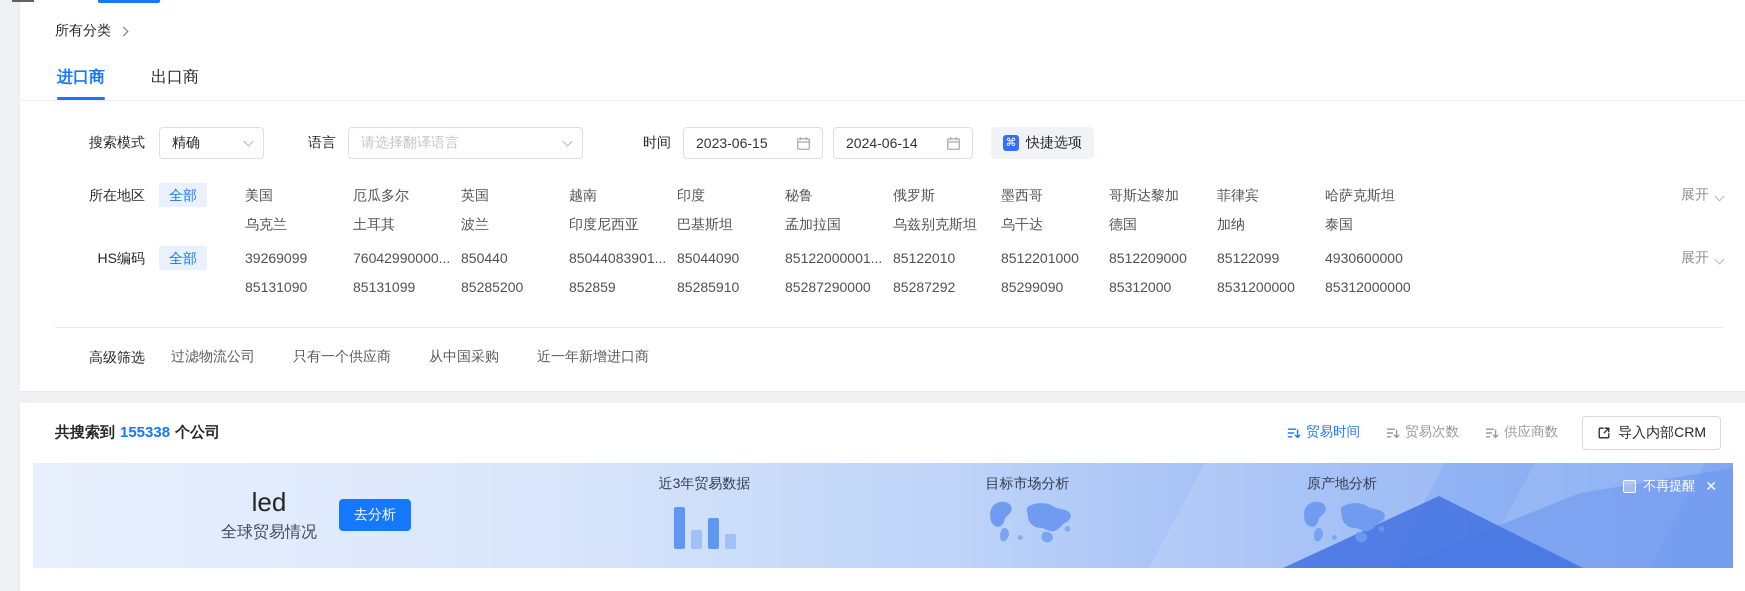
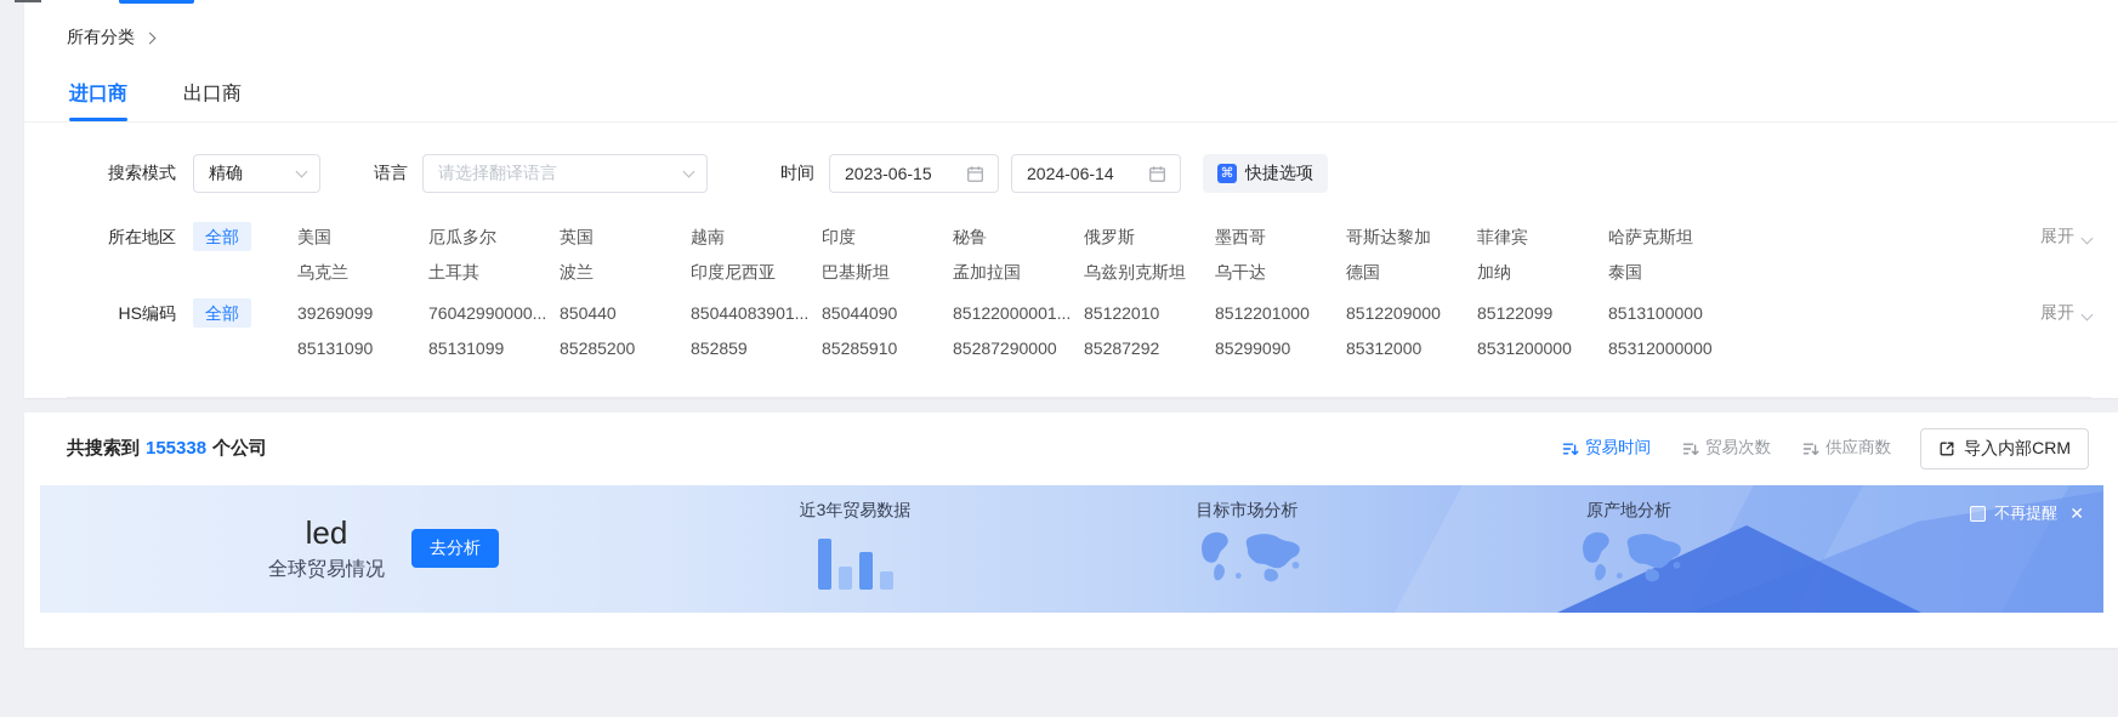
  所有分类
  进口商
  出口商
  搜索模式
  精确
  语言
  请选择翻译语言
  时间
  2023-06-15
  2024-06-14
  ⌘
  快捷选项
  所在地区
  全部
  美国
  厄瓜多尔
  英国
  越南
  印度
  秘鲁
  俄罗斯
  墨西哥
  哥斯达黎加
  菲律宾
  哈萨克斯坦
  乌克兰
  土耳其
  波兰
  印度尼西亚
  巴基斯坦
  孟加拉国
  乌兹别克斯坦
  乌干达
  德国
  加纳
  泰国
  展开
  HS编码
  全部
  39269099
  76042990000...
  850440
  85044083901...
  85044090
  85122000001...
  85122010
  8512201000
  8512209000
  85122099
- 4930600000
+ 8513100000
  85131090
  85131099
  85285200
  852859
  85285910
  85287290000
  85287292
  85299090
  85312000
  8531200000
  85312000000
  展开
- 高级筛选
- 过滤物流公司
- 只有一个供应商
- 从中国采购
- 近一年新增进口商
  共搜索到 155338 个公司
  贸易时间
  贸易次数
  供应商数
  导入内部CRM
  led
  全球贸易情况
  去分析
  近3年贸易数据
  目标市场分析
  原产地分析
  不再提醒
  ✕
